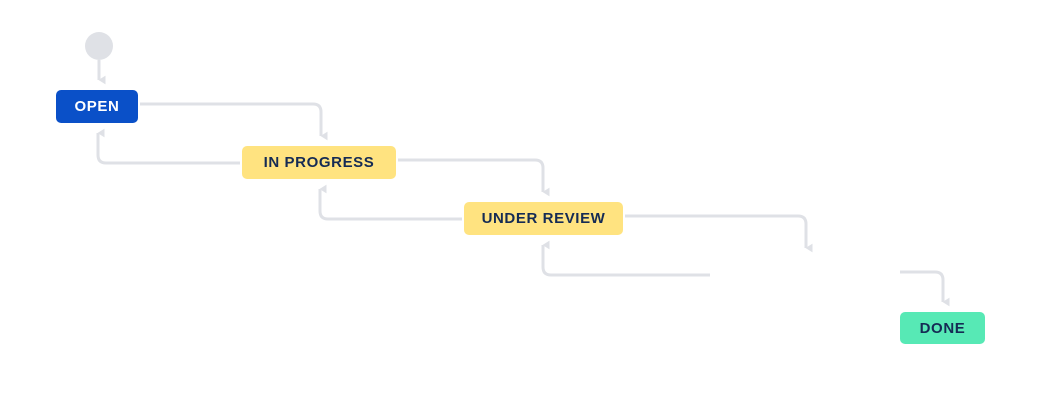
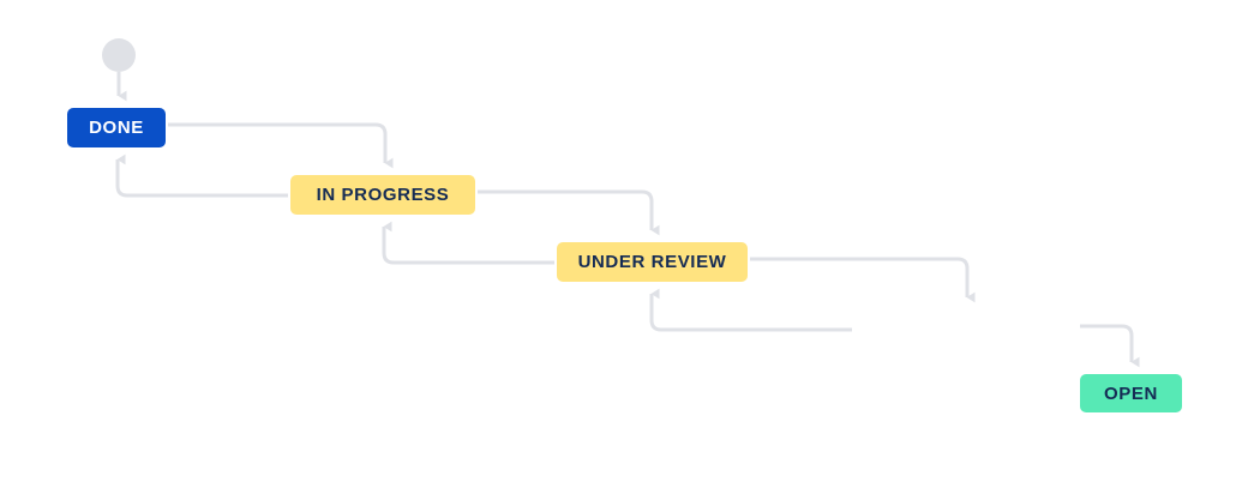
- OPEN
+ DONE
  IN PROGRESS
  UNDER REVIEW
- DONE
+ OPEN
